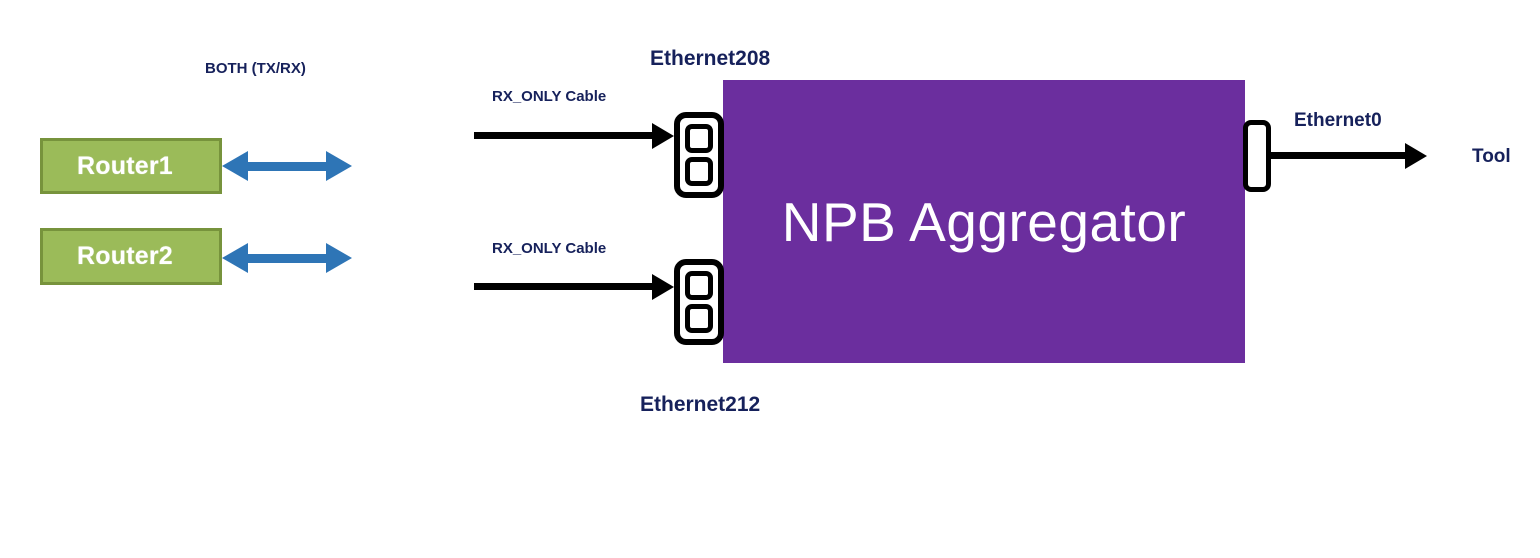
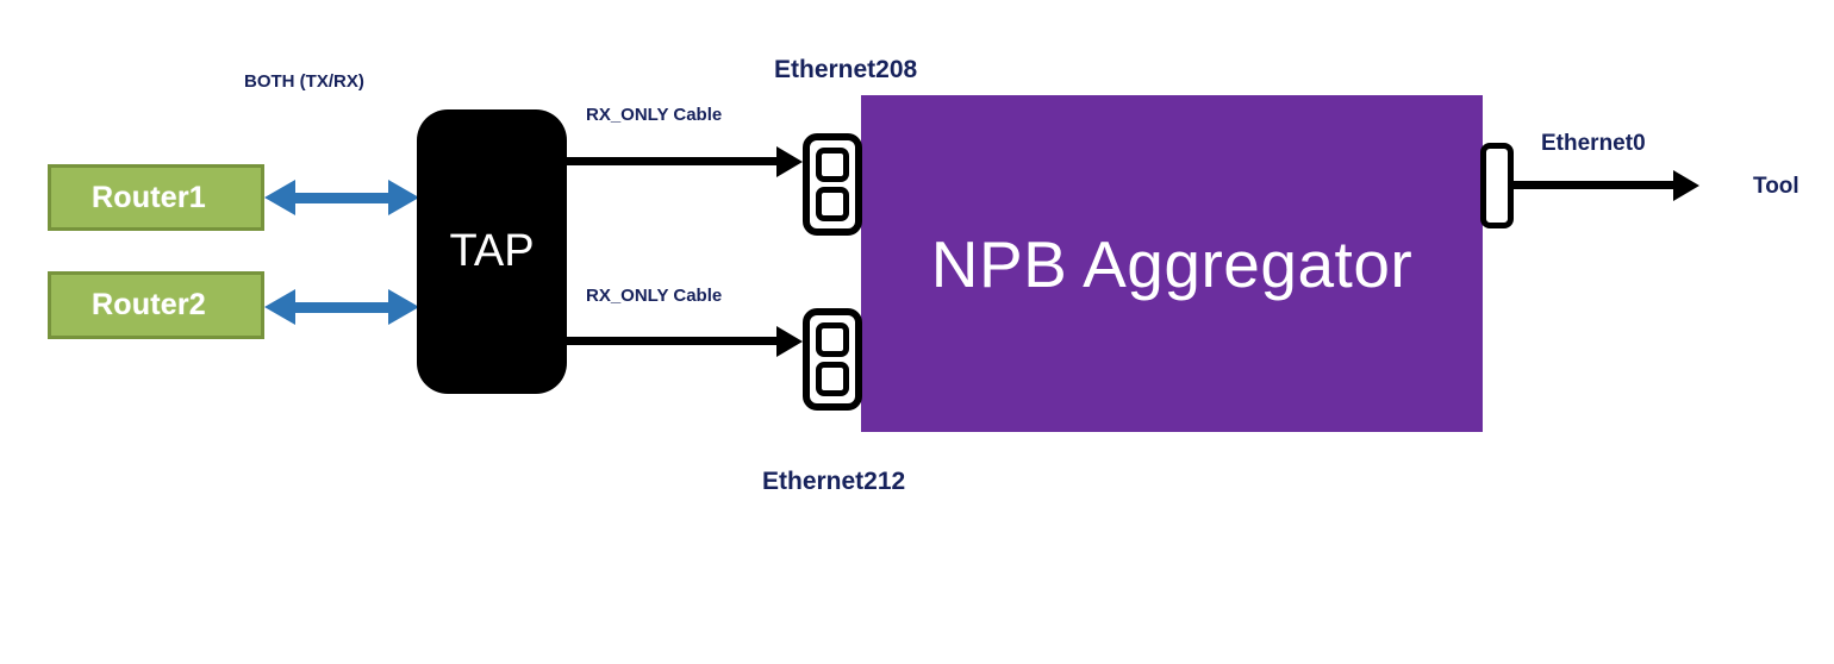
  BOTH (TX/RX)
  RX_ONLY Cable
  RX_ONLY Cable
  Ethernet208
  Ethernet212
  Ethernet0
  Tool
  Router1
  Router2
+ TAP
  NPB Aggregator
